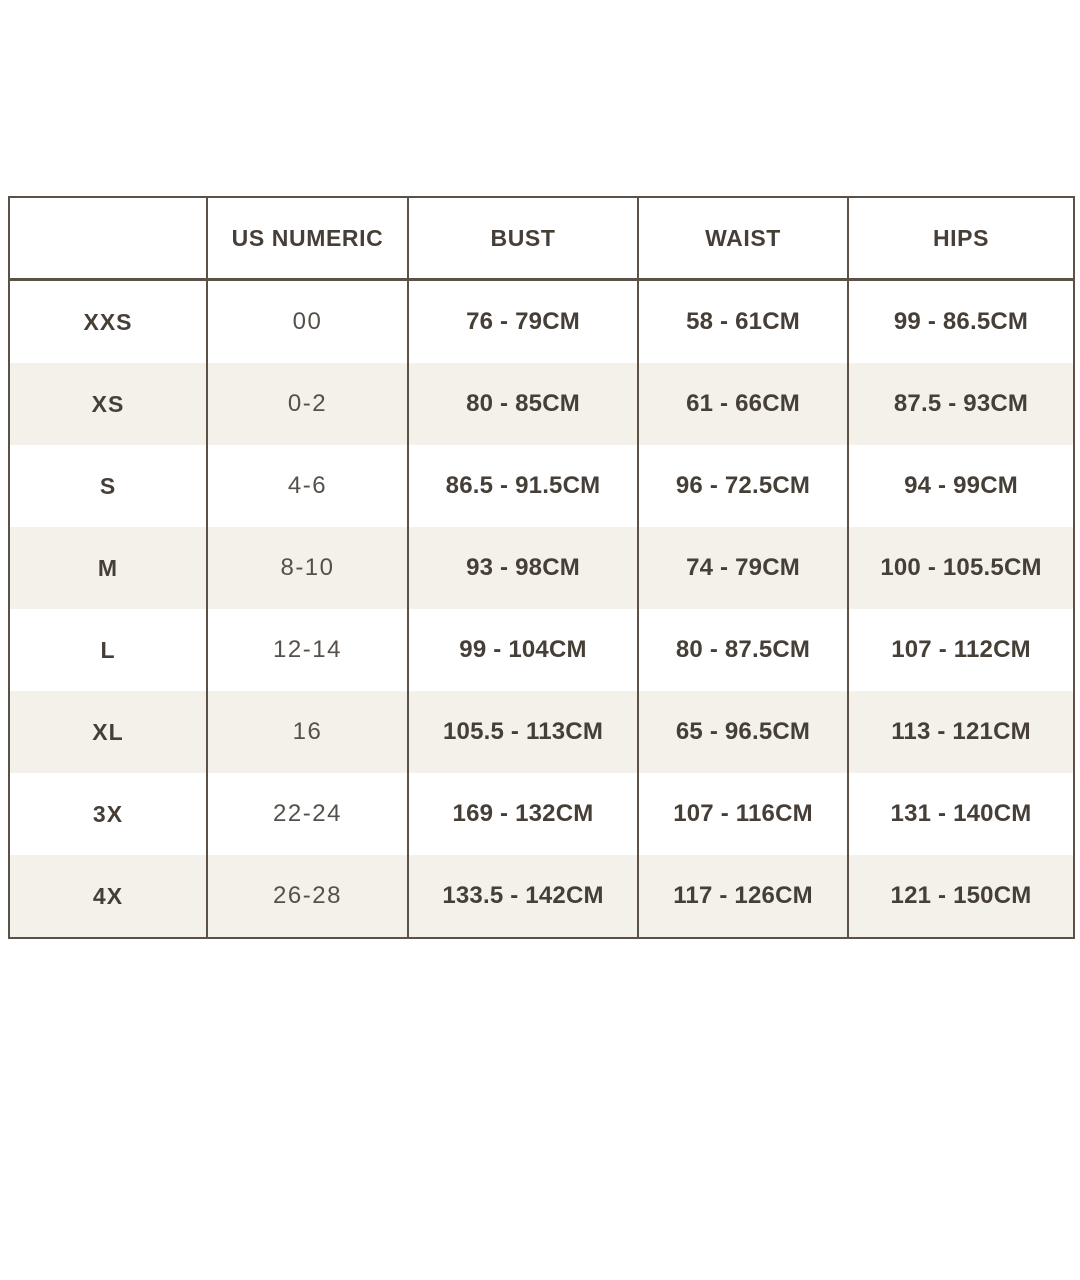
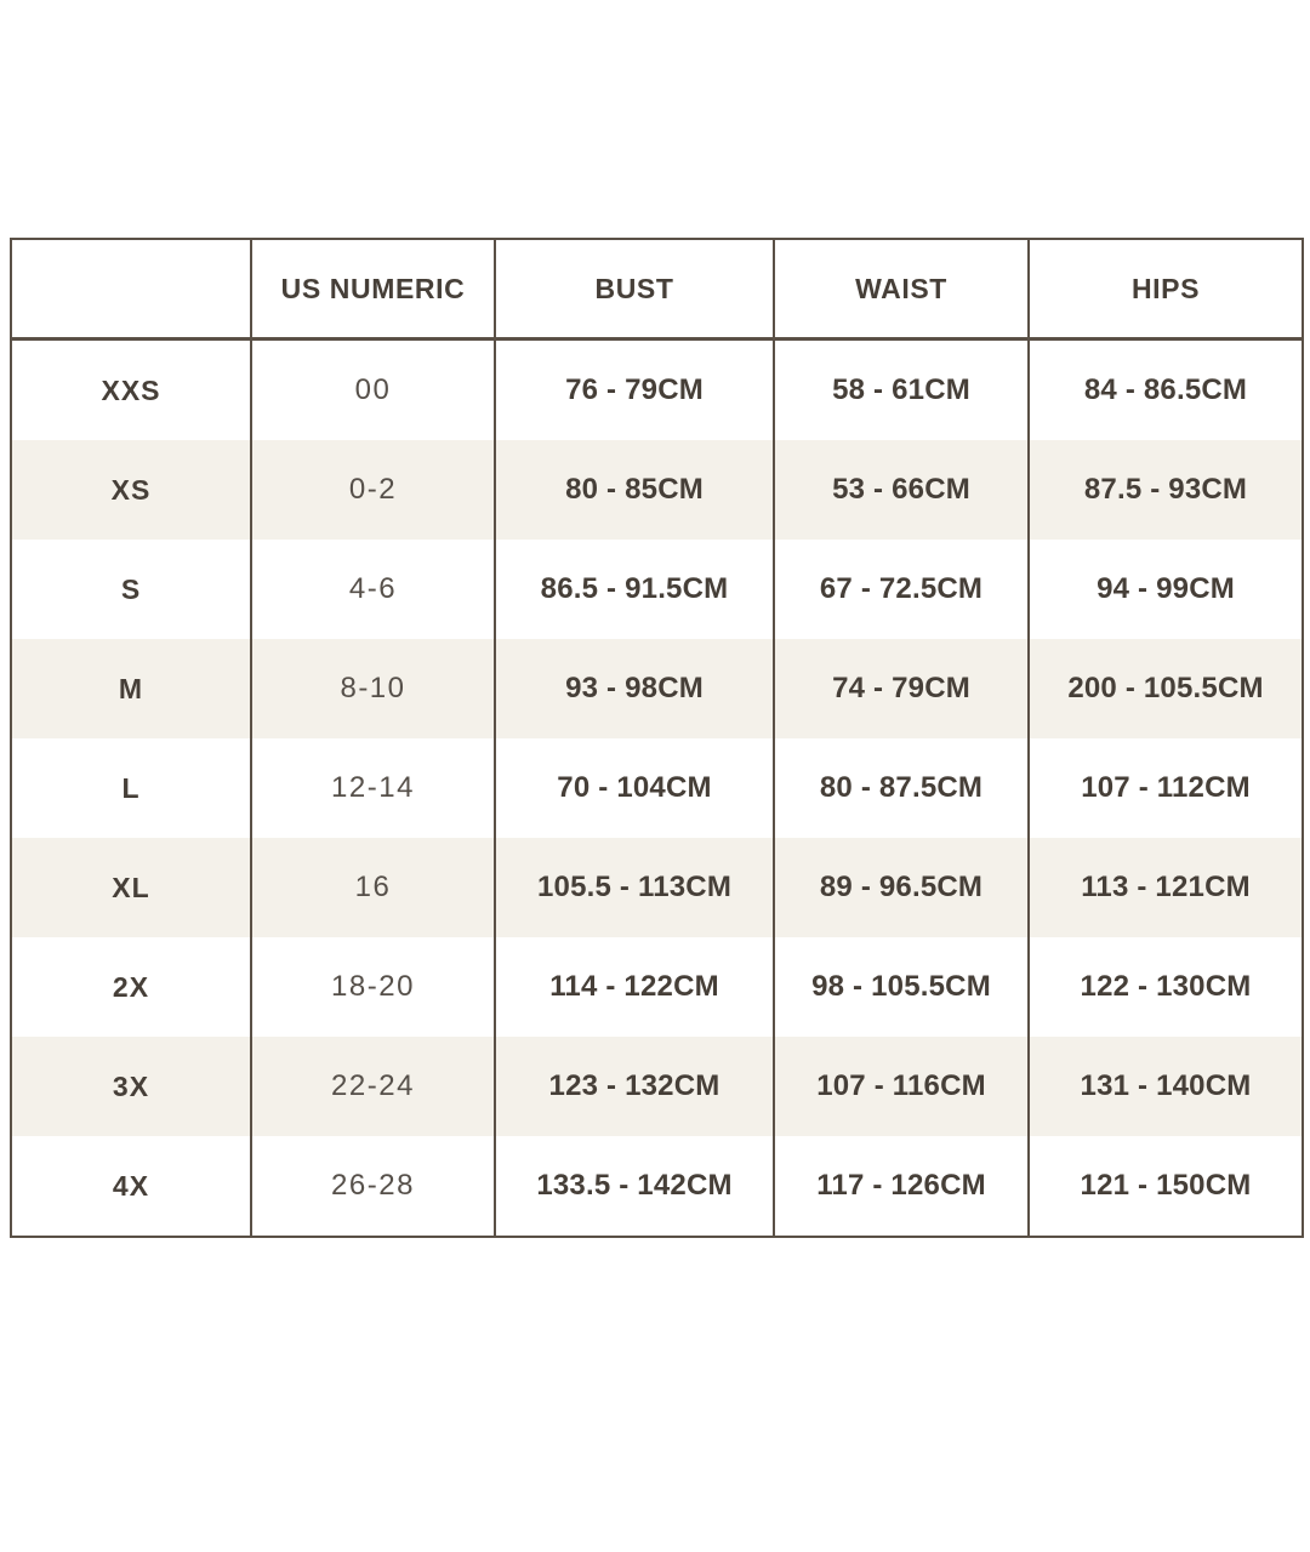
  	US NUMERIC	BUST	WAIST	HIPS
- XXS	00	76 - 79CM	58 - 61CM	99 - 86.5CM
+ XXS	00	76 - 79CM	58 - 61CM	84 - 86.5CM
- XS	0-2	80 - 85CM	61 - 66CM	87.5 - 93CM
+ XS	0-2	80 - 85CM	53 - 66CM	87.5 - 93CM
- S	4-6	86.5 - 91.5CM	96 - 72.5CM	94 - 99CM
+ S	4-6	86.5 - 91.5CM	67 - 72.5CM	94 - 99CM
- M	8-10	93 - 98CM	74 - 79CM	100 - 105.5CM
+ M	8-10	93 - 98CM	74 - 79CM	200 - 105.5CM
- L	12-14	99 - 104CM	80 - 87.5CM	107 - 112CM
+ L	12-14	70 - 104CM	80 - 87.5CM	107 - 112CM
- XL	16	105.5 - 113CM	65 - 96.5CM	113 - 121CM
+ XL	16	105.5 - 113CM	89 - 96.5CM	113 - 121CM
+ 2X	18-20	114 - 122CM	98 - 105.5CM	122 - 130CM
- 3X	22-24	169 - 132CM	107 - 116CM	131 - 140CM
+ 3X	22-24	123 - 132CM	107 - 116CM	131 - 140CM
  4X	26-28	133.5 - 142CM	117 - 126CM	121 - 150CM
